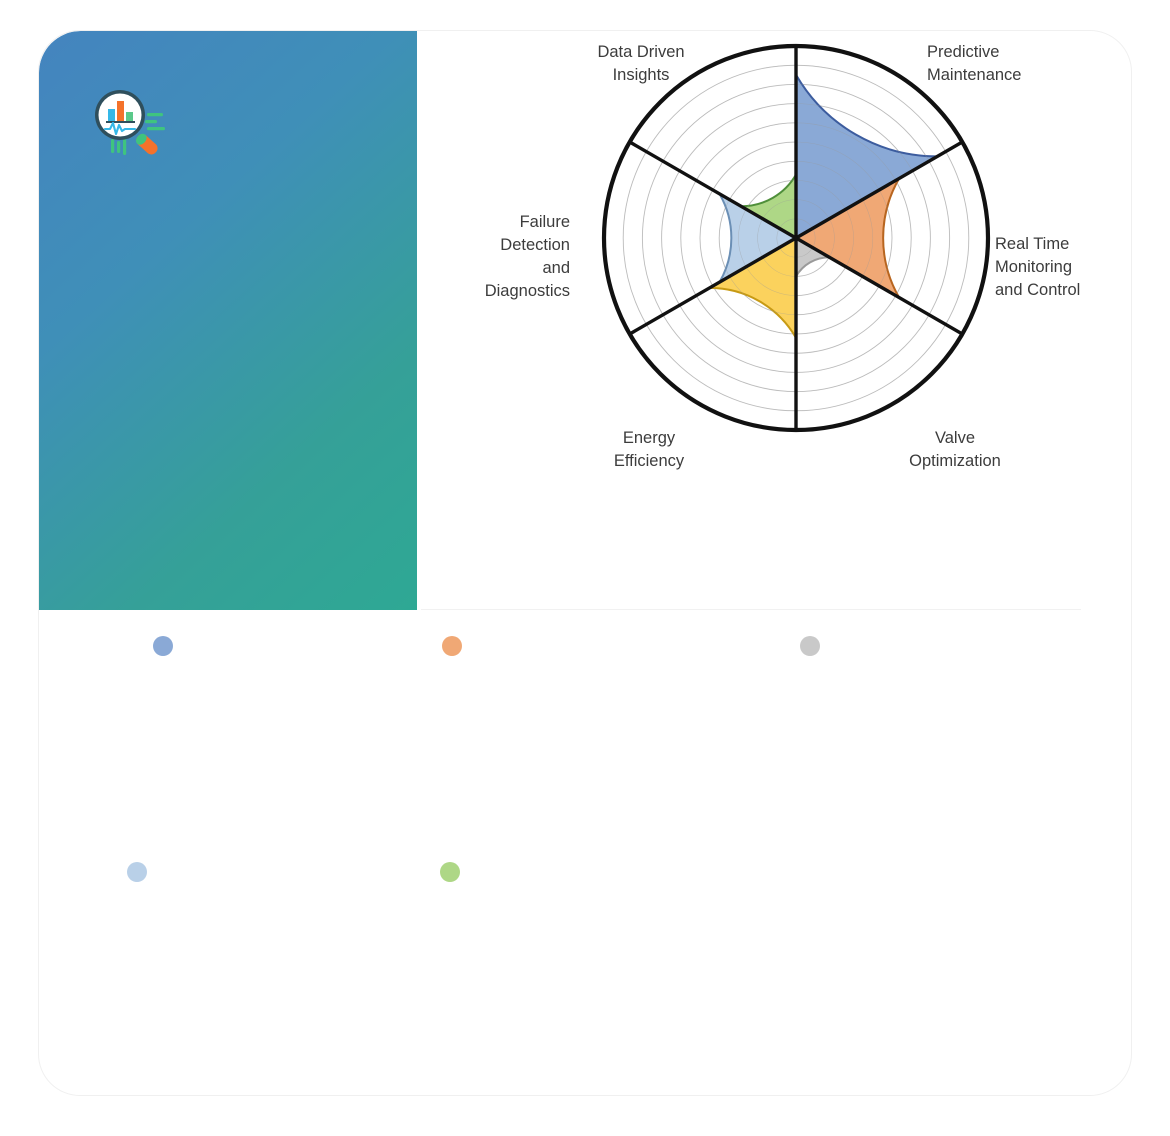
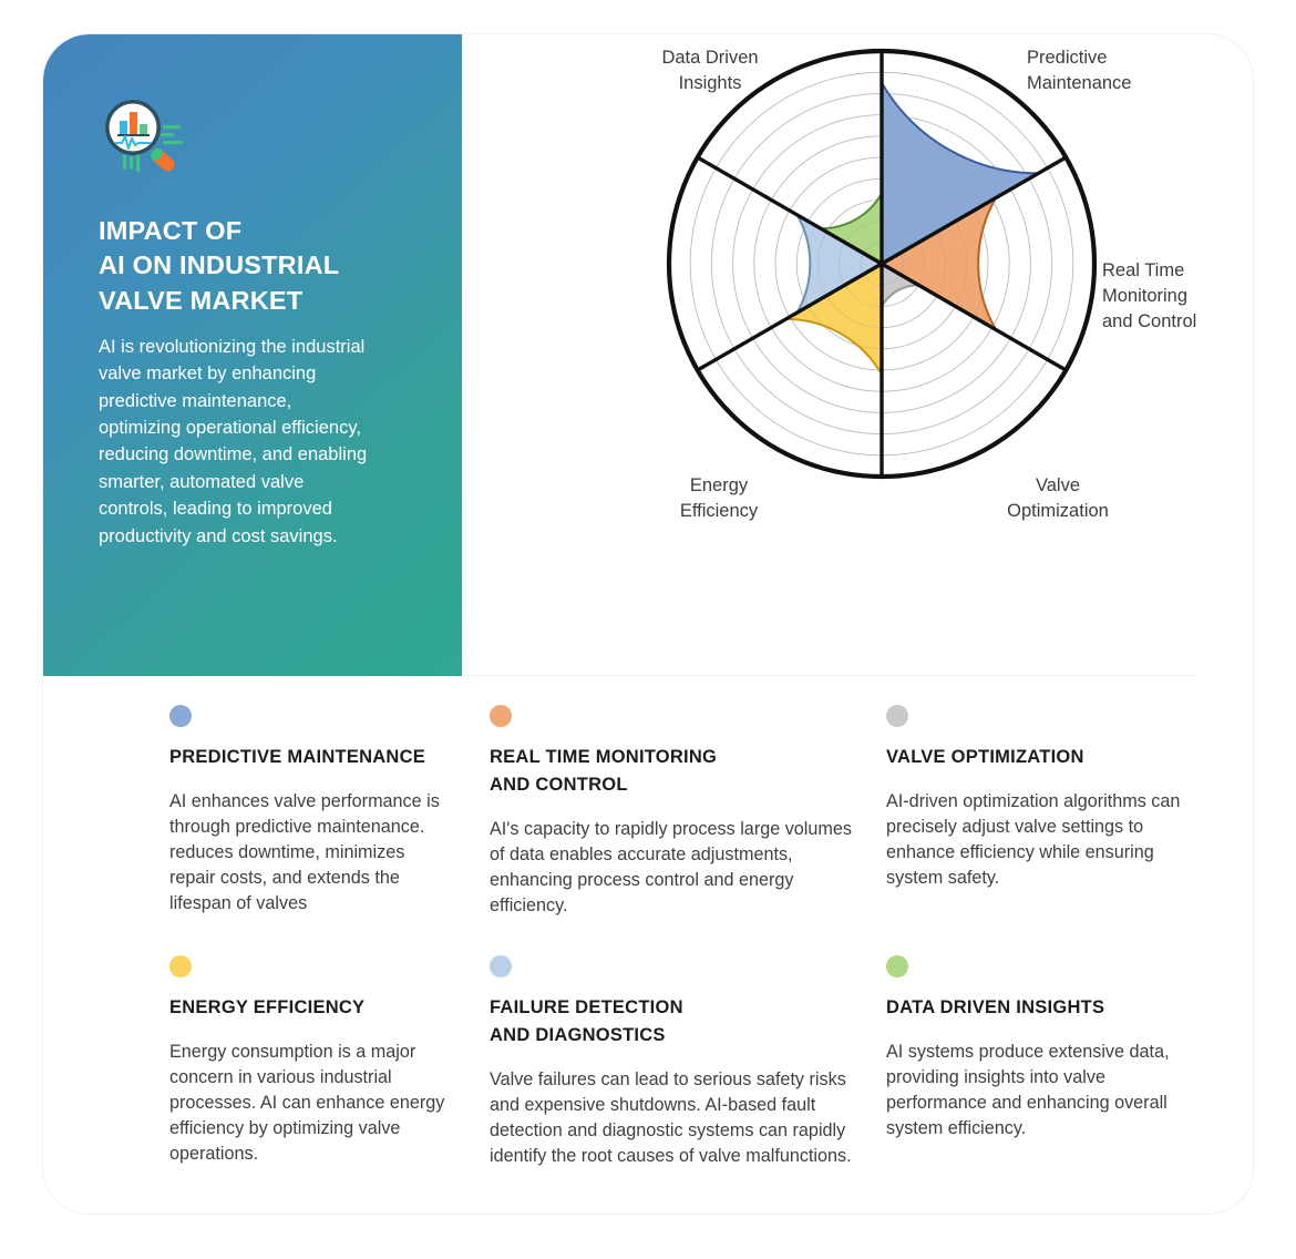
+ IMPACT OF
+ AI ON INDUSTRIAL
+ VALVE MARKET
+ AI is revolutionizing the industrial valve market by enhancing predictive maintenance, optimizing operational efficiency, reducing downtime, and enabling smarter, automated valve controls, leading to improved productivity and cost savings.
  Predictive Maintenance
  Real Time Monitoring and Control
  Valve Optimization
  Energy Efficiency
- Failure Detection and Diagnostics
  Data Driven Insights
+ PREDICTIVE MAINTENANCE
+ AI enhances valve performance is through predictive maintenance. reduces downtime, minimizes repair costs, and extends the lifespan of valves
+ REAL TIME MONITORING
+ AND CONTROL
+ AI's capacity to rapidly process large volumes of data enables accurate adjustments, enhancing process control and energy efficiency.
+ VALVE OPTIMIZATION
+ AI-driven optimization algorithms can precisely adjust valve settings to enhance efficiency while ensuring system safety.
+ ENERGY EFFICIENCY
+ Energy consumption is a major concern in various industrial processes. AI can enhance energy efficiency by optimizing valve operations.
+ FAILURE DETECTION
+ AND DIAGNOSTICS
+ Valve failures can lead to serious safety risks and expensive shutdowns. AI-based fault detection and diagnostic systems can rapidly identify the root causes of valve malfunctions.
+ DATA DRIVEN INSIGHTS
+ AI systems produce extensive data, providing insights into valve performance and enhancing overall system efficiency.
